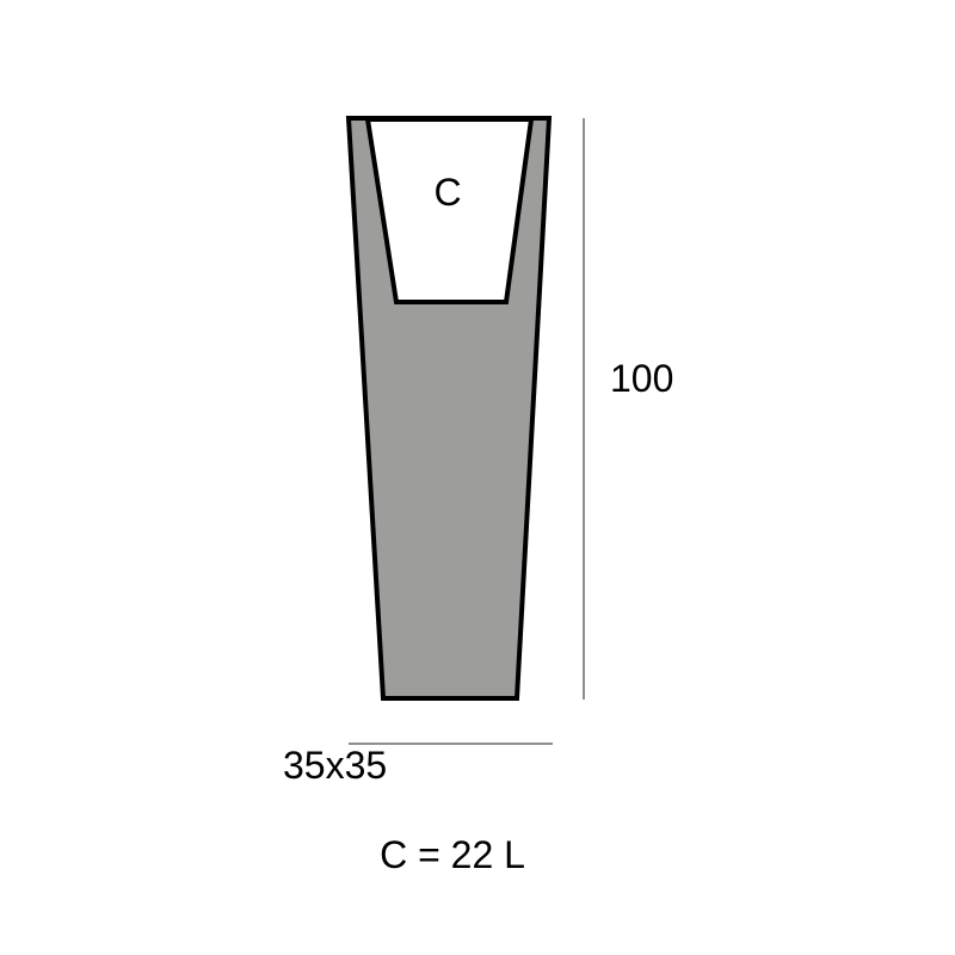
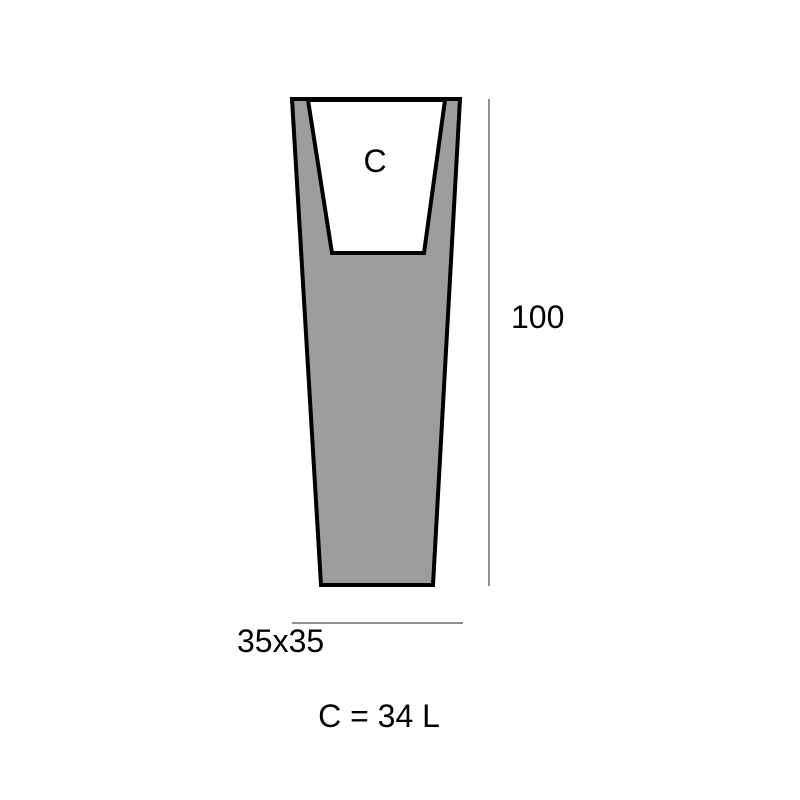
  C
  100
  35x35
- C = 22 L
+ C = 34 L
